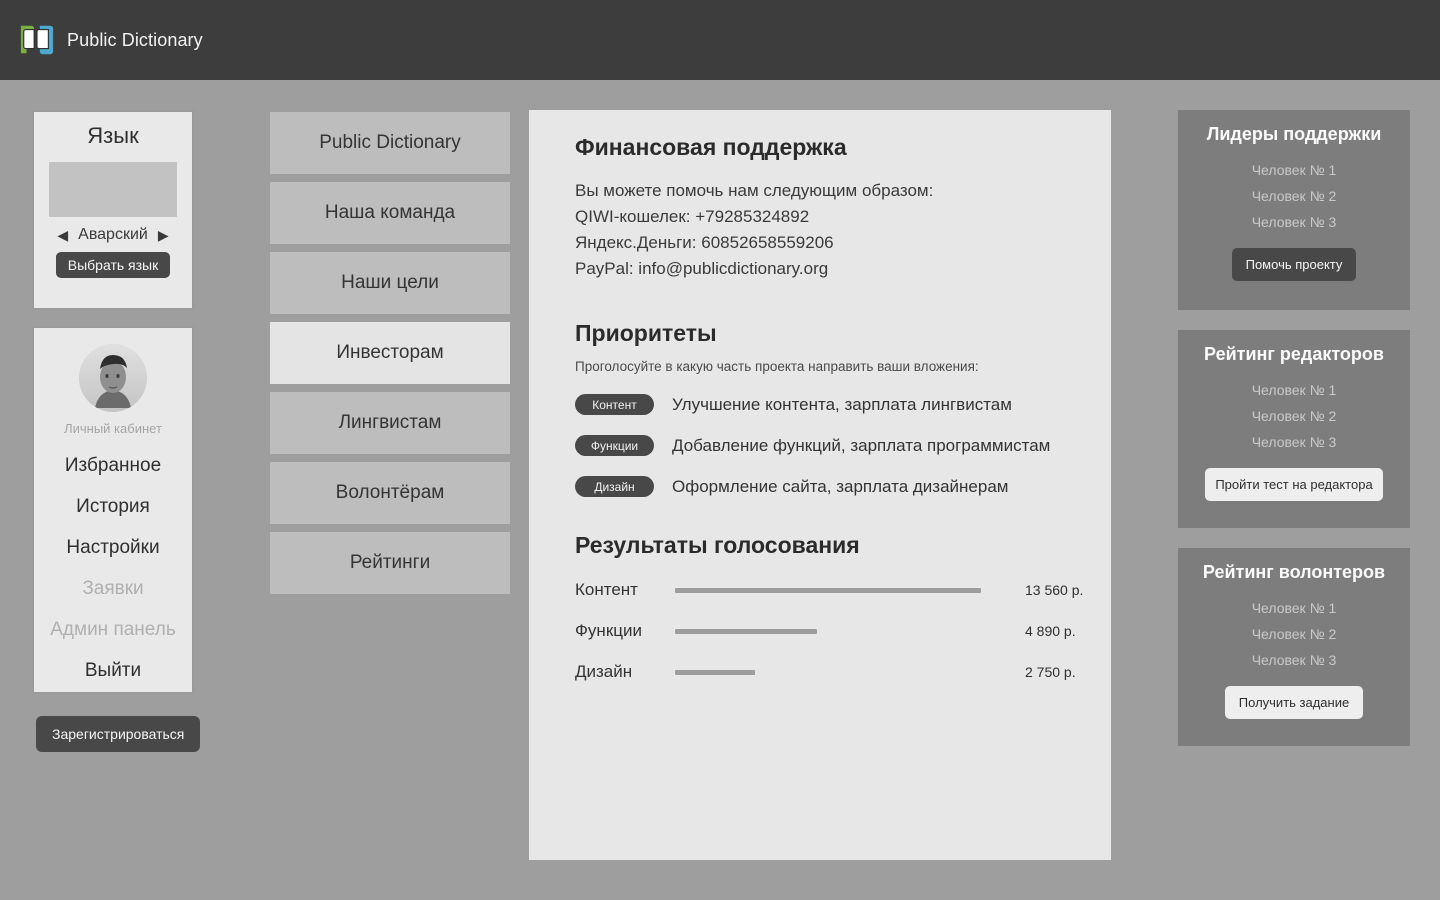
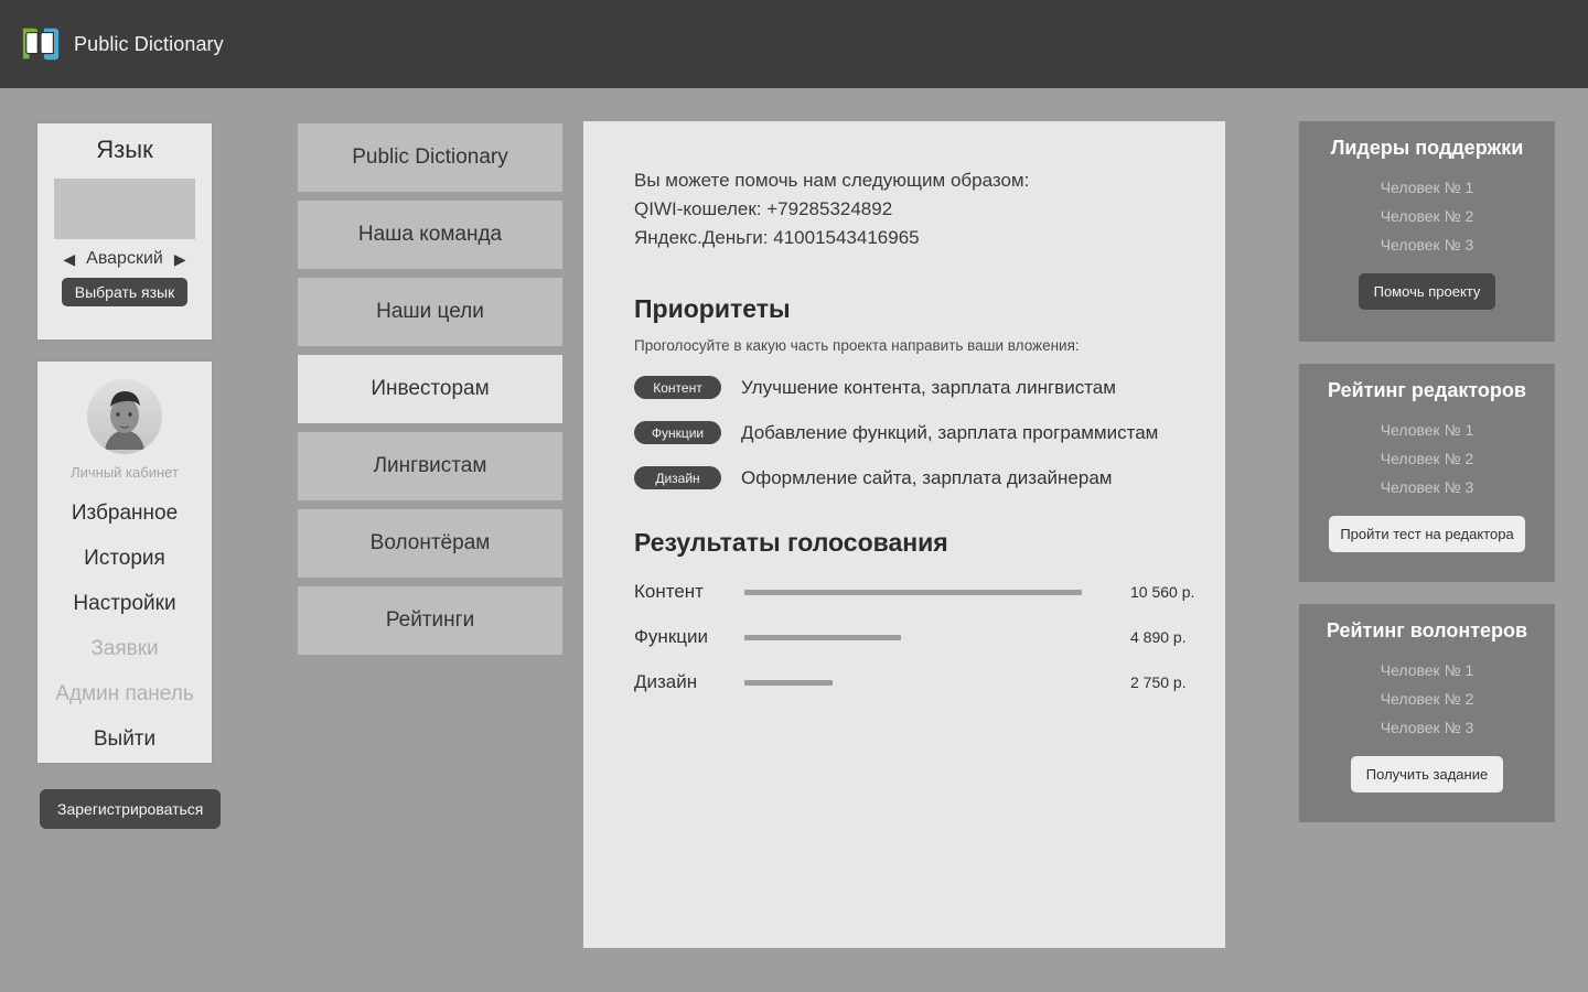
  Public Dictionary
  Язык
  ◀
  Аварский
  ▶
  Выбрать язык
  Личный кабинет
  Избранное
  История
  Настройки
  Заявки
  Админ панель
  Выйти
  Зарегистрироваться
  Public Dictionary
  Наша команда
  Наши цели
  Инвесторам
  Лингвистам
  Волонтёрам
  Рейтинги
- Финансовая поддержка
  Вы можете помочь нам следующим образом:
  QIWI-кошелек: +79285324892
- Яндекс.Деньги: 60852658559206
+ Яндекс.Деньги: 41001543416965
- PayPal: info@publicdictionary.org
  Приоритеты
  Проголосуйте в какую часть проекта направить ваши вложения:
  Контент
  Улучшение контента, зарплата лингвистам
  Функции
  Добавление функций, зарплата программистам
  Дизайн
  Оформление сайта, зарплата дизайнерам
  Результаты голосования
  Контент
- 13 560 р.
+ 10 560 р.
  Функции
  4 890 р.
  Дизайн
  2 750 р.
  Лидеры поддержки
  Человек № 1
  Человек № 2
  Человек № 3
  Помочь проекту
  Рейтинг редакторов
  Человек № 1
  Человек № 2
  Человек № 3
  Пройти тест на редактора
  Рейтинг волонтеров
  Человек № 1
  Человек № 2
  Человек № 3
  Получить задание
